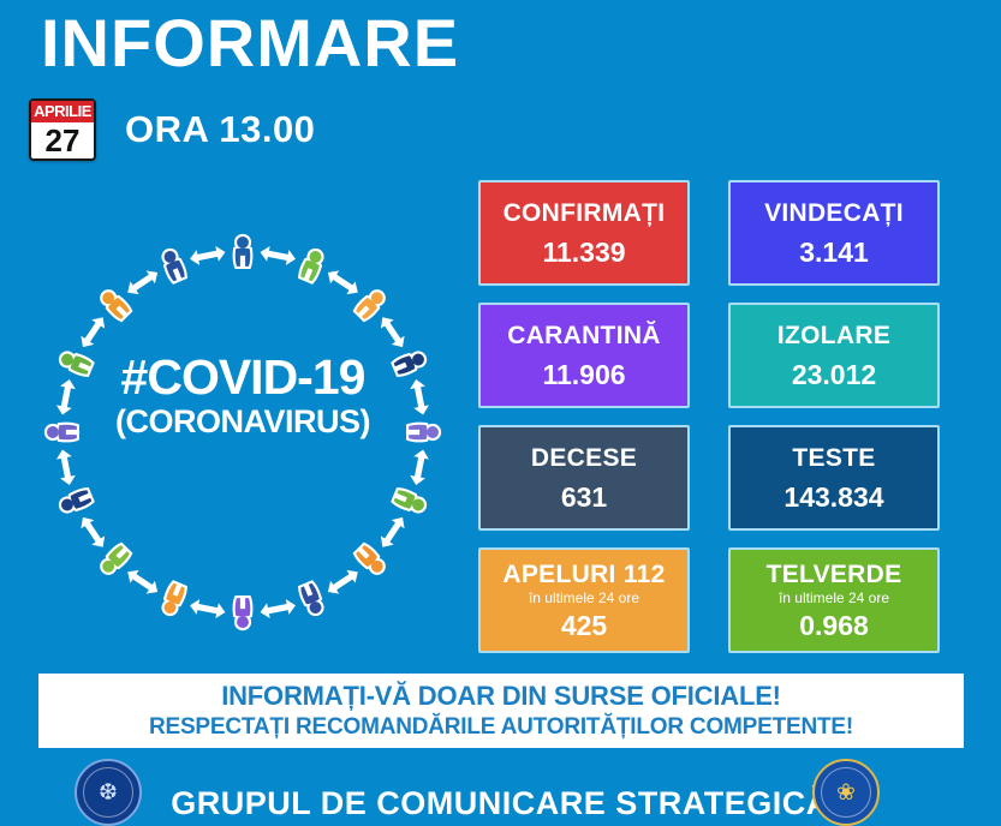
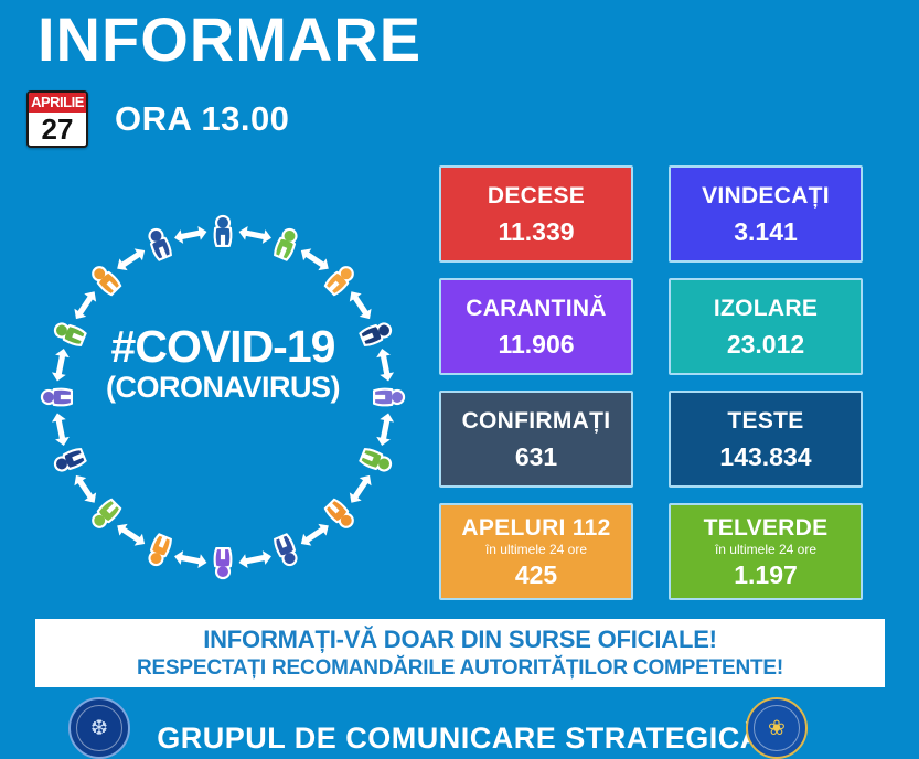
  INFORMARE
  APRILIE
  27
  ORA 13.00
  #COVID-19
  (CORONAVIRUS)
- CONFIRMAȚI
+ DECESE
  11.339
  VINDECAȚI
  3.141
  CARANTINĂ
  11.906
  IZOLARE
  23.012
- DECESE
+ CONFIRMAȚI
  631
  TESTE
  143.834
  APELURI 112
  în ultimele 24 ore
  425
  TELVERDE
  în ultimele 24 ore
- 0.968
+ 1.197
  INFORMAȚI-VĂ DOAR DIN SURSE OFICIALE!
  RESPECTAȚI RECOMANDĂRILE AUTORITĂȚILOR COMPETENTE!
  ❆
  GRUPUL DE COMUNICARE STRATEGIC
  ❀
